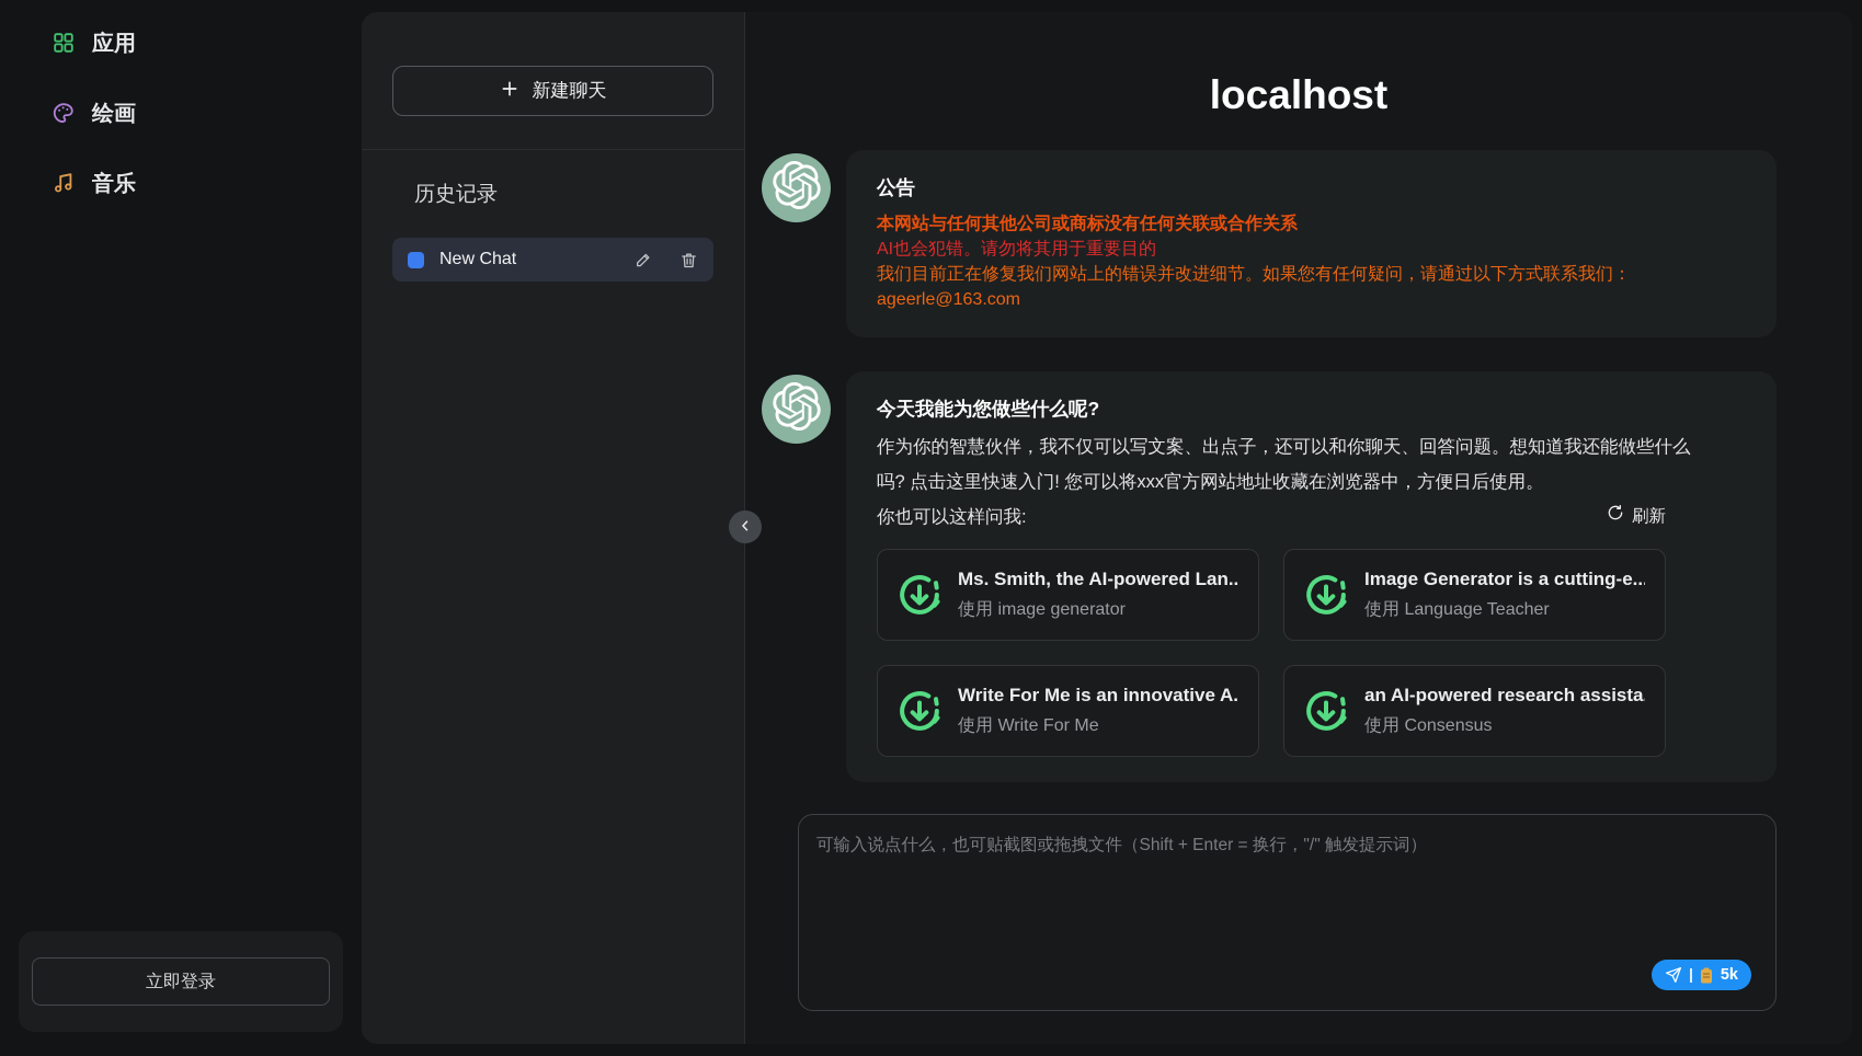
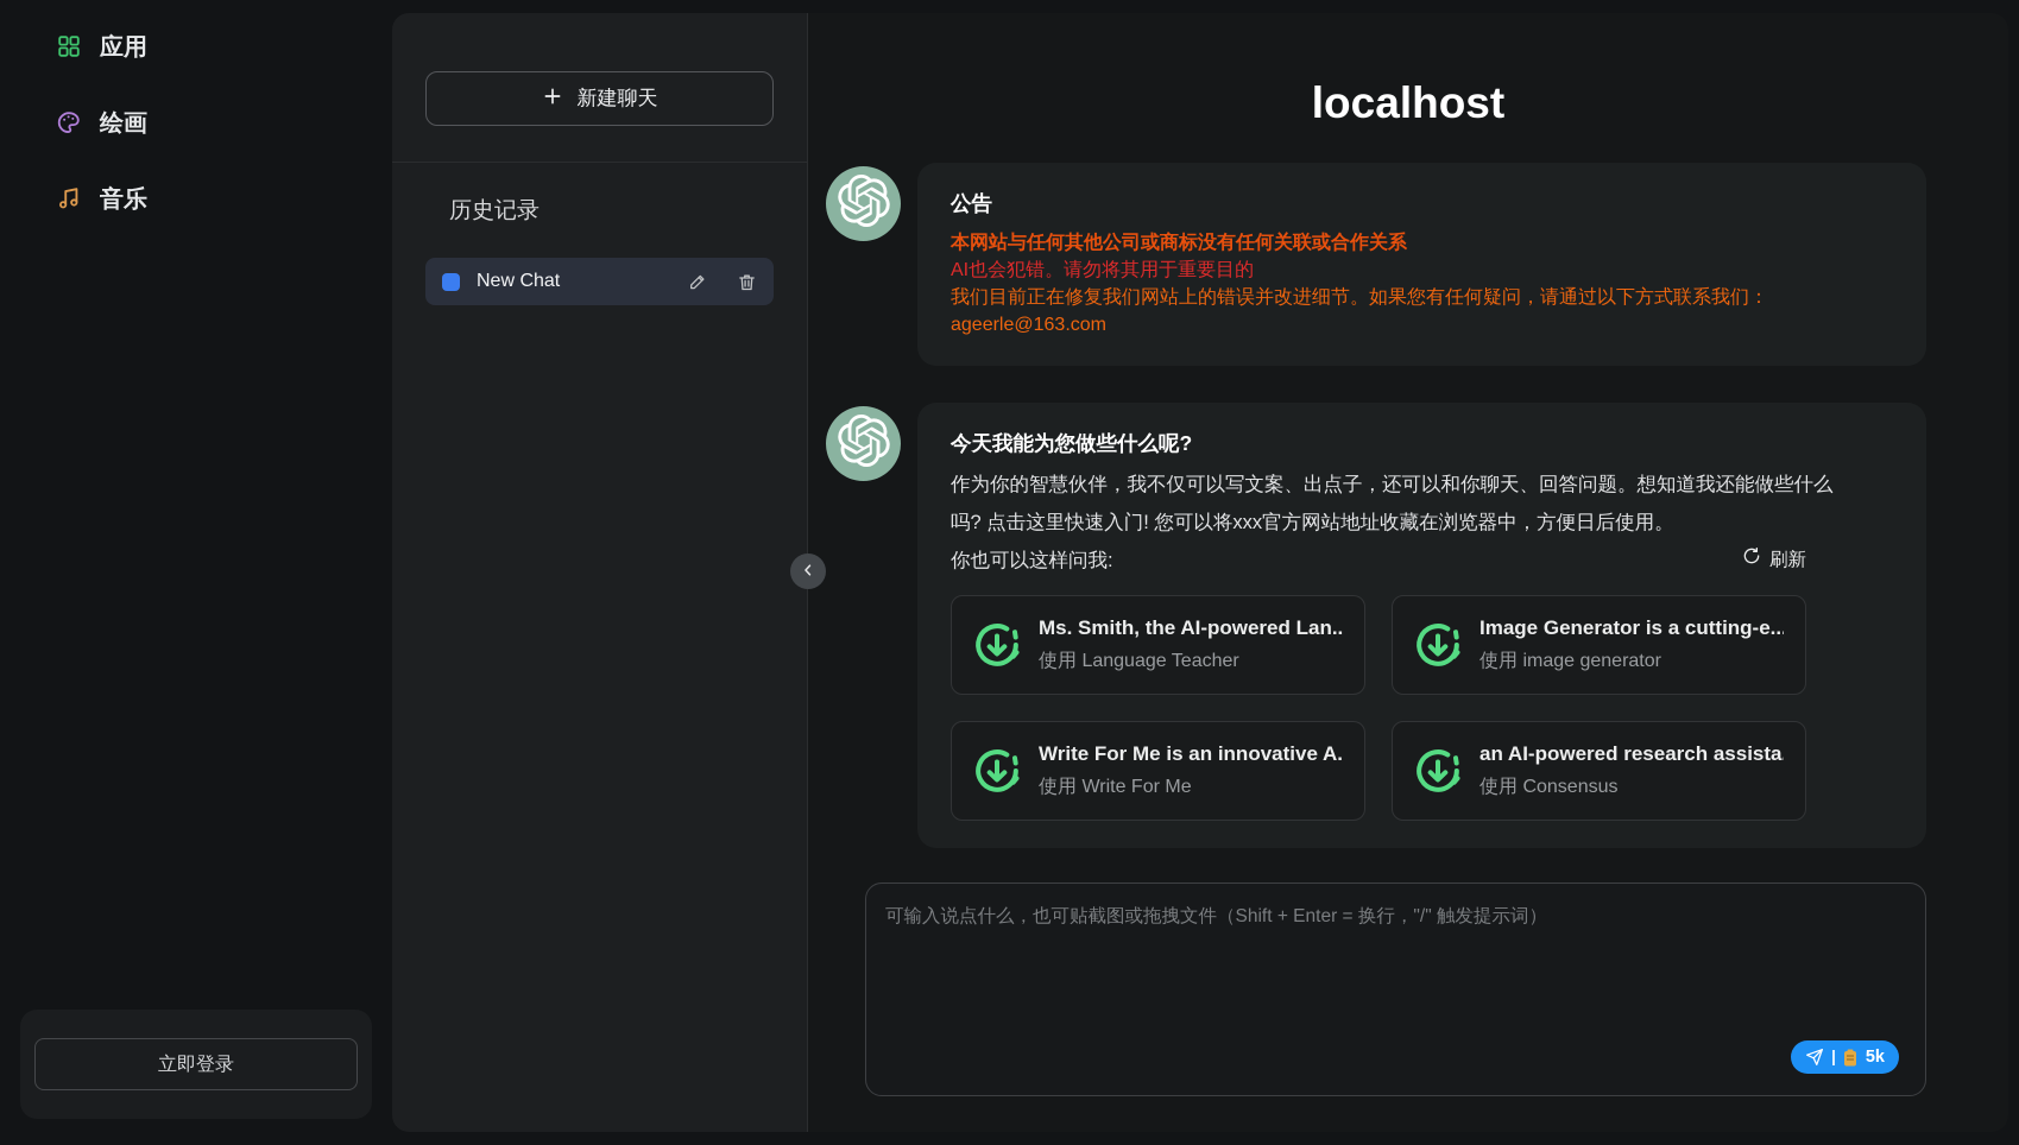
  应用
  绘画
  音乐
  立即登录
  新建聊天
  历史记录
  New Chat
  localhost
  公告
  本网站与任何其他公司或商标没有任何关联或合作关系
  AI也会犯错。请勿将其用于重要目的
  我们目前正在修复我们网站上的错误并改进细节。如果您有任何疑问，请通过以下方式联系我们：
  ageerle@163.com
  今天我能为您做些什么呢?
  作为你的智慧伙伴，我不仅可以写文案、出点子，还可以和你聊天、回答问题。想知道我还能做些什么吗? 点击这里快速入门! 您可以将xxx官方网站地址收藏在浏览器中，方便日后使用。
  你也可以这样问我:
  刷新
  Ms. Smith, the AI-powered Lan..
- 使用 image generator
+ 使用 Language Teacher
  Image Generator is a cutting-e..
- 使用 Language Teacher
+ 使用 image generator
  Write For Me is an innovative A.
  使用 Write For Me
  an AI-powered research assista
  使用 Consensus
  可输入说点什么，也可贴截图或拖拽文件（Shift + Enter = 换行，"/" 触发提示词）
  5k
